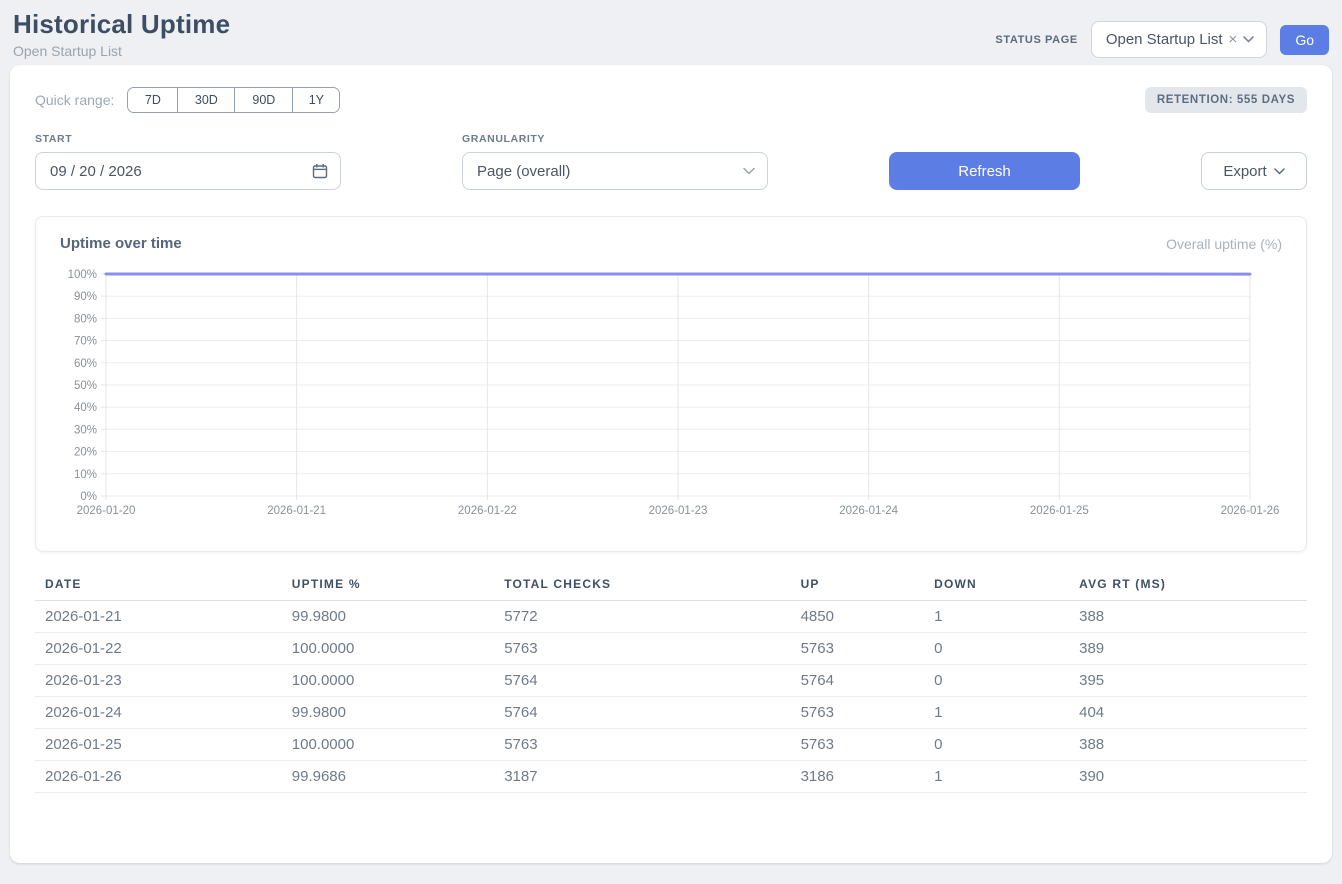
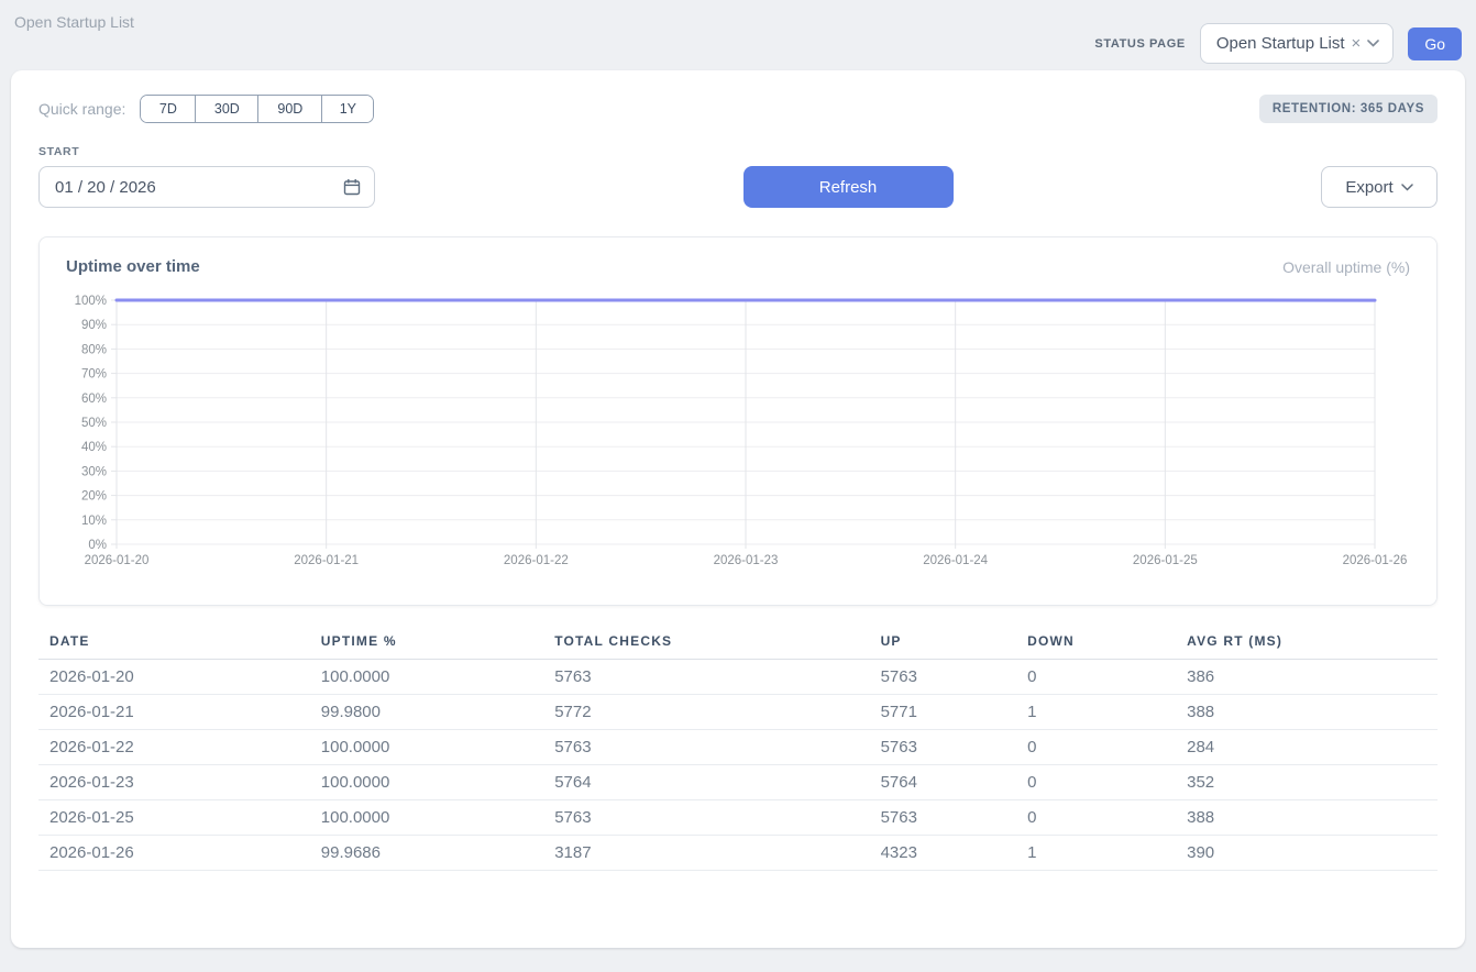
- Historical Uptime
  Open Startup List
  STATUS PAGE
  Open Startup List
  ×
  Go
  Quick range:
  7D
  30D
  90D
  1Y
- RETENTION: 555 DAYS
+ RETENTION: 365 DAYS
  START
- 09 / 20 / 2026
+ 01 / 20 / 2026
- GRANULARITY
- Page (overall)
  Refresh
  Export
  Uptime over time
  Overall uptime (%)
  0%
  10%
  20%
  30%
  40%
  50%
  60%
  70%
  80%
  90%
  100%
  2026-01-20
  2026-01-21
  2026-01-22
  2026-01-23
  2026-01-24
  2026-01-25
  2026-01-26
  DATE	UPTIME %	TOTAL CHECKS	UP	DOWN	AVG RT (MS)
+ 2026-01-20	100.0000	5763	5763	0	386
- 2026-01-21	99.9800	5772	4850	1	388
+ 2026-01-21	99.9800	5772	5771	1	388
- 2026-01-22	100.0000	5763	5763	0	389
+ 2026-01-22	100.0000	5763	5763	0	284
- 2026-01-23	100.0000	5764	5764	0	395
+ 2026-01-23	100.0000	5764	5764	0	352
- 2026-01-24	99.9800	5764	5763	1	404
  2026-01-25	100.0000	5763	5763	0	388
- 2026-01-26	99.9686	3187	3186	1	390
+ 2026-01-26	99.9686	3187	4323	1	390
